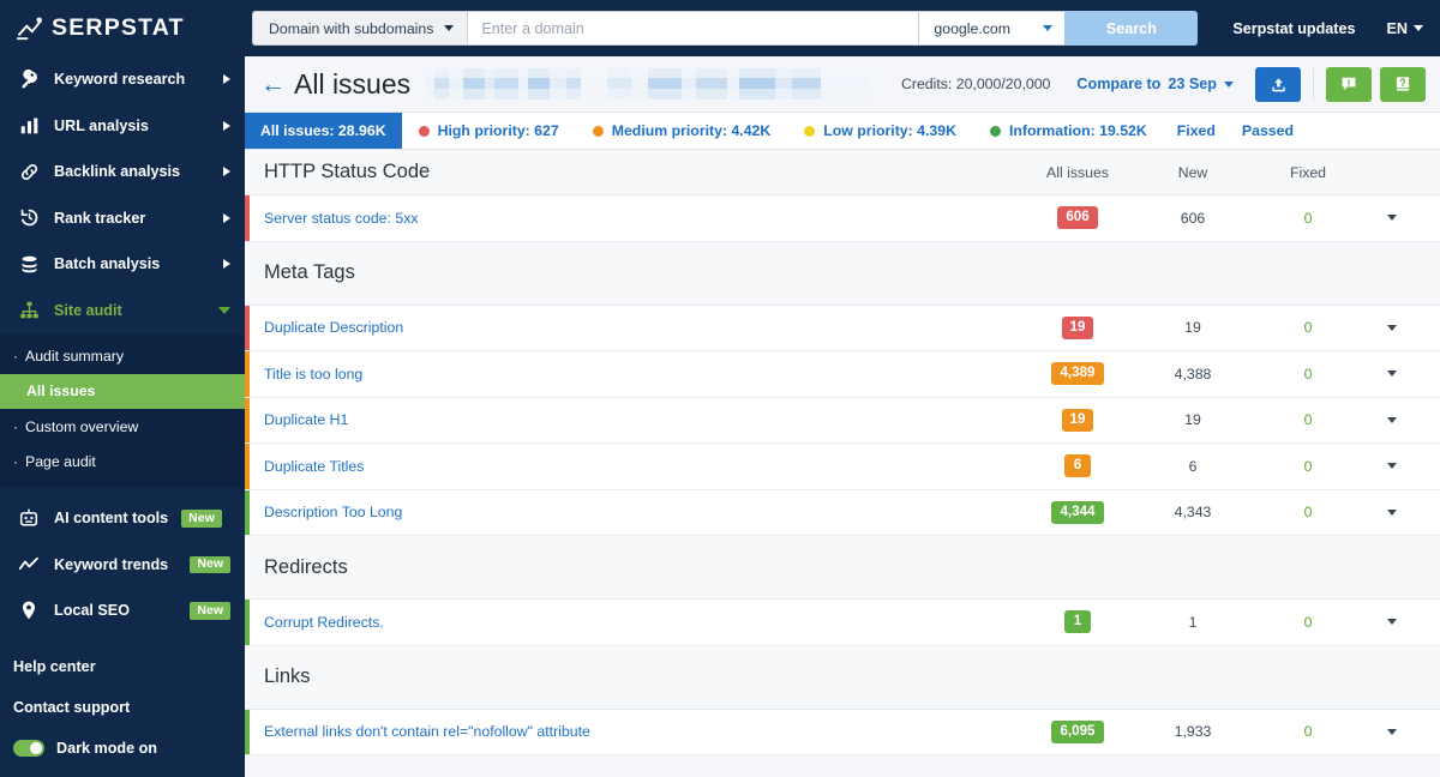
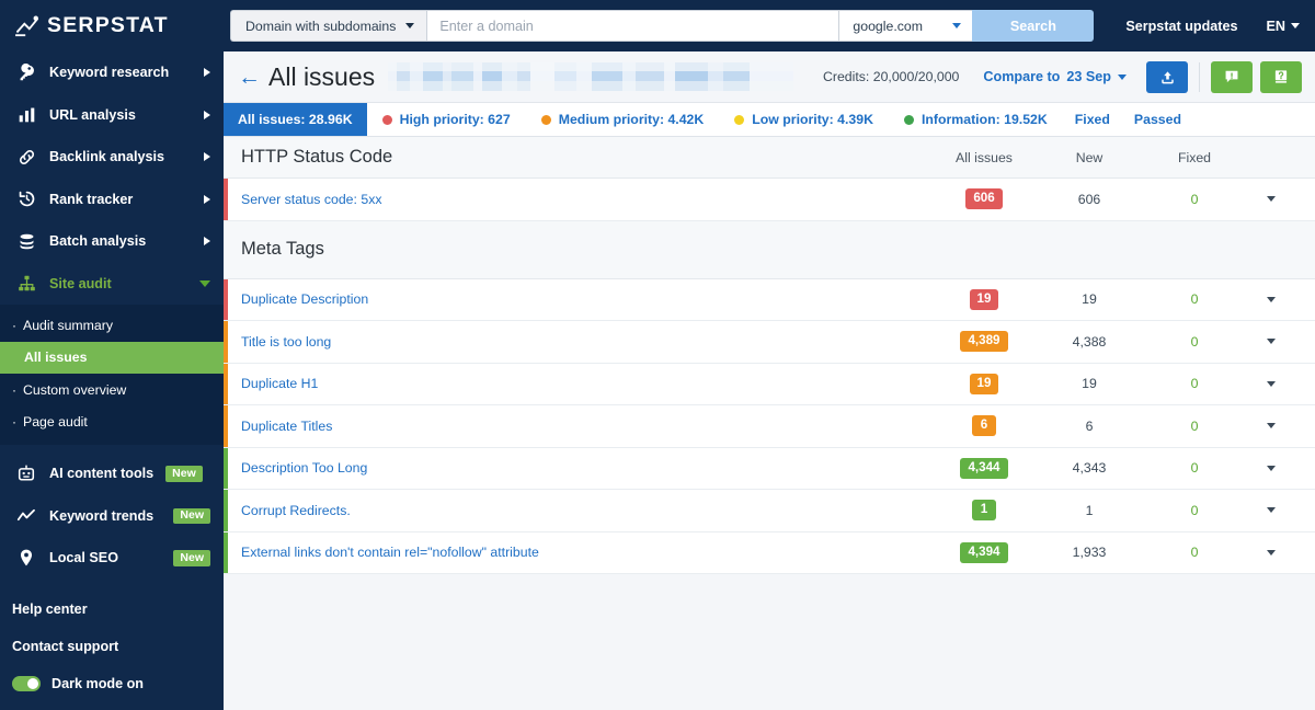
  SERPSTAT
  Keyword research
  URL analysis
  Backlink analysis
  Rank tracker
  Batch analysis
  Site audit
  ·
  Audit summary
  All issues
  ·
  Custom overview
  ·
  Page audit
  AI content tools
  New
  Keyword trends
  New
  Local SEO
  New
  Help center
  Contact support
  Dark mode on
  Domain with subdomains
  Enter a domain
  google.com
  Search
  Serpstat updates
  EN
  ←
  All issues
  Credits: 20,000/20,000
  Compare to
  23 Sep
  All issues: 28.96K
  High priority: 627
  Medium priority: 4.42K
  Low priority: 4.39K
  Information: 19.52K
  Fixed
  Passed
  HTTP Status Code
  All issues
  New
  Fixed
  Server status code: 5xx
  606
  606
  0
  Meta Tags
  Duplicate Description
  19
  19
  0
  Title is too long
  4,389
  4,388
  0
  Duplicate H1
  19
  19
  0
  Duplicate Titles
  6
  6
  0
  Description Too Long
  4,344
  4,343
  0
- Redirects
  Corrupt Redirects.
  1
  1
  0
- Links
  External links don't contain rel="nofollow" attribute
- 6,095
+ 4,394
  1,933
  0
